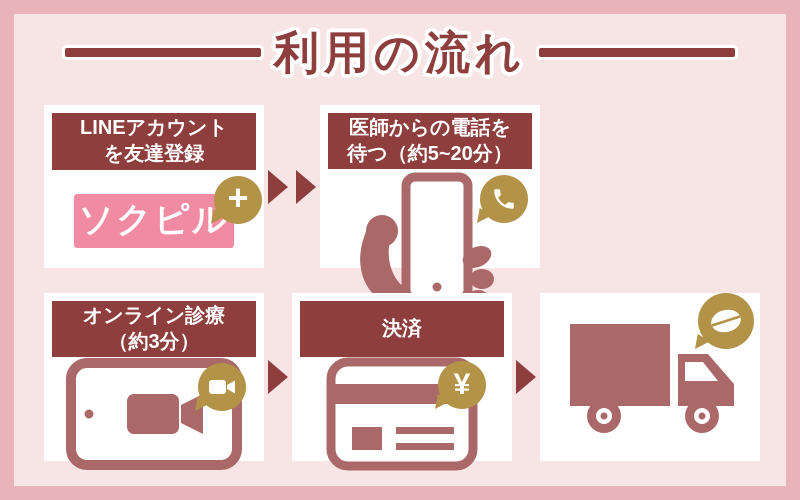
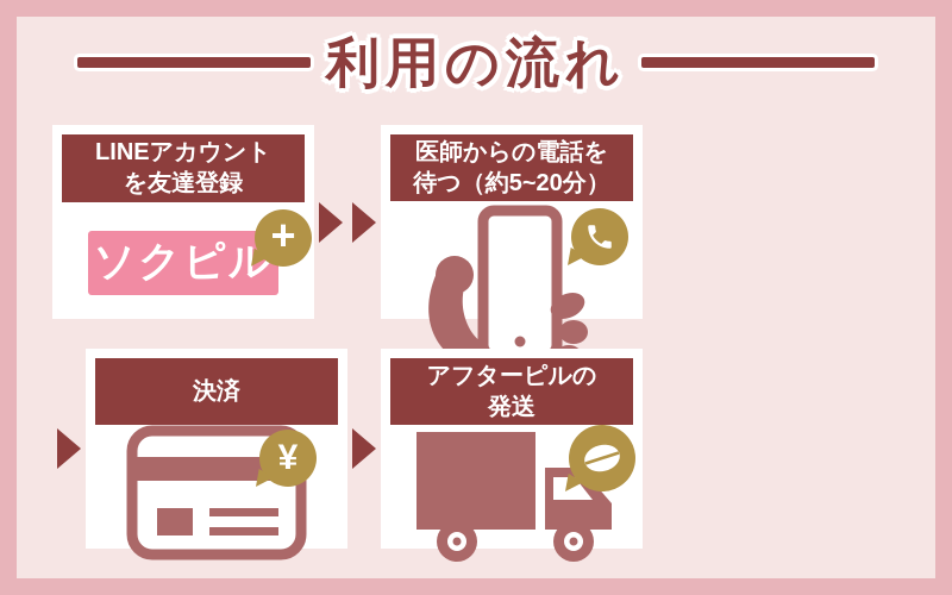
  利用の流れ
  LINEアカウント
  を友達登録
  ソクピル
  +
  医師からの電話を
  待つ（約5~20分）
- オンライン診療
- （約3分）
  決済
  ¥
+ アフターピルの
+ 発送
